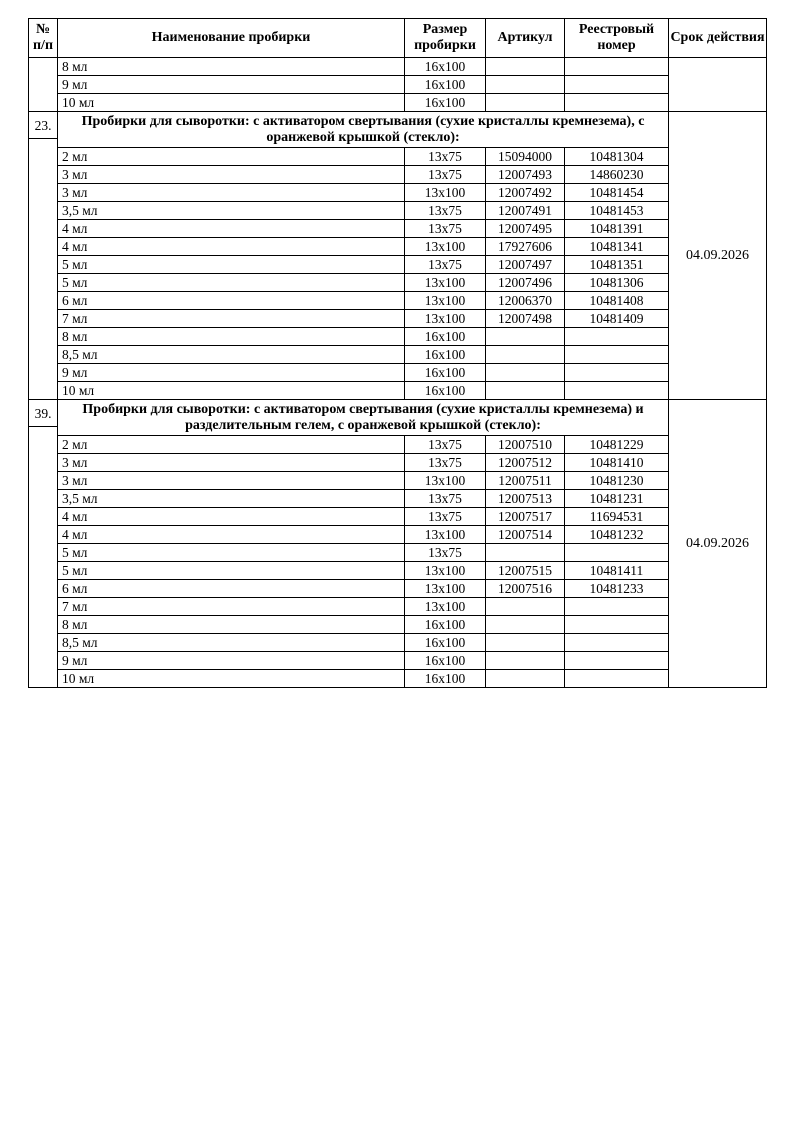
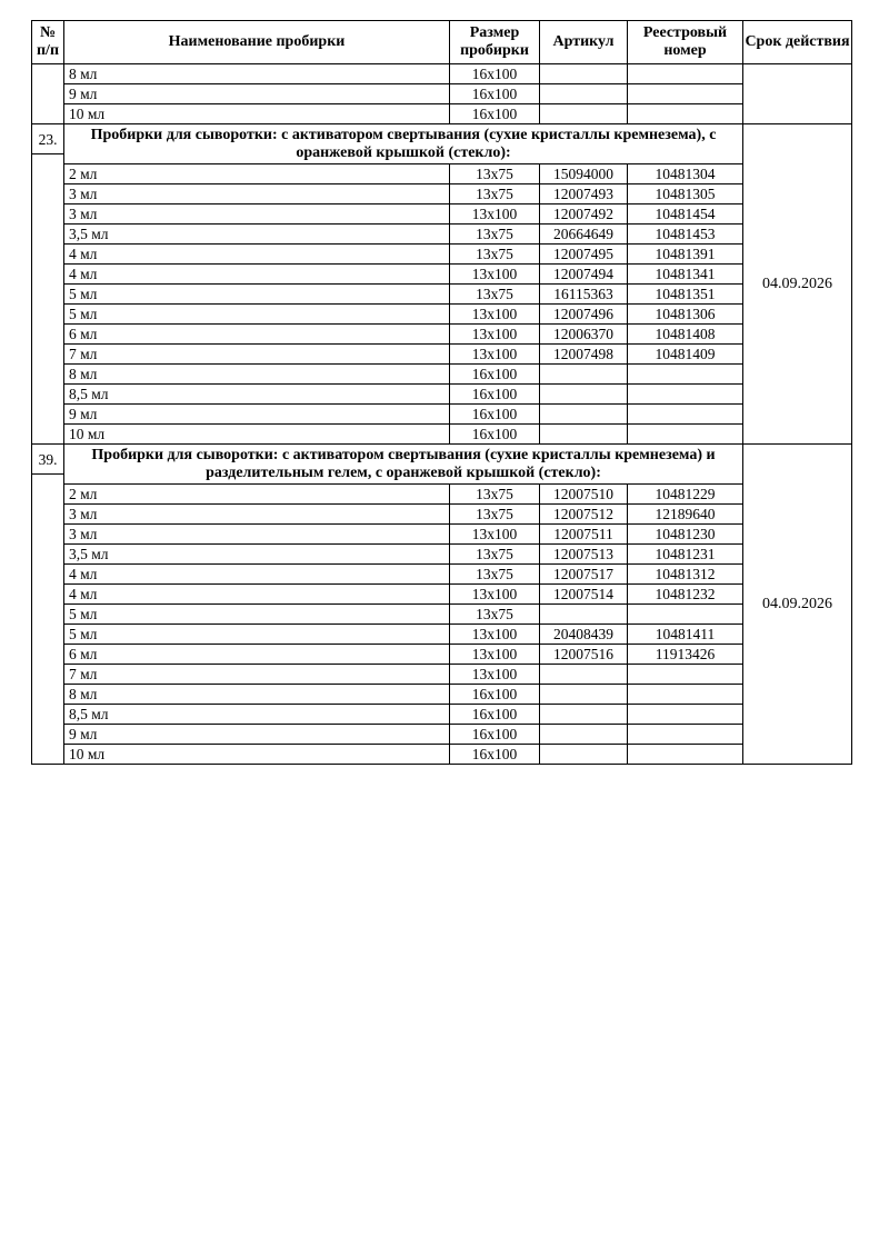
  № п/п	Наименование пробирки	Размер пробирки	Артикул	Реестровый номер	Срок действия
  	8 мл	16x100
  9 мл	16x100
  10 мл	16x100
  23.	Пробирки для сыворотки: с активатором свертывания (сухие кристаллы кремнезема), с оранжевой крышкой (стекло):	04.09.2026
  2 мл	13x75	15094000	10481304
- 3 мл	13x75	12007493	14860230
+ 3 мл	13x75	12007493	10481305
  3 мл	13x100	12007492	10481454
- 3,5 мл	13x75	12007491	10481453
+ 3,5 мл	13x75	20664649	10481453
  4 мл	13x75	12007495	10481391
- 4 мл	13x100	17927606	10481341
+ 4 мл	13x100	12007494	10481341
- 5 мл	13x75	12007497	10481351
+ 5 мл	13x75	16115363	10481351
  5 мл	13x100	12007496	10481306
  6 мл	13x100	12006370	10481408
  7 мл	13x100	12007498	10481409
  8 мл	16x100
  8,5 мл	16x100
  9 мл	16x100
  10 мл	16x100
  39.	Пробирки для сыворотки: с активатором свертывания (сухие кристаллы кремнезема) и разделительным гелем, с оранжевой крышкой (стекло):	04.09.2026
  2 мл	13x75	12007510	10481229
- 3 мл	13x75	12007512	10481410
+ 3 мл	13x75	12007512	12189640
  3 мл	13x100	12007511	10481230
  3,5 мл	13x75	12007513	10481231
- 4 мл	13x75	12007517	11694531
+ 4 мл	13x75	12007517	10481312
  4 мл	13x100	12007514	10481232
  5 мл	13x75
- 5 мл	13x100	12007515	10481411
+ 5 мл	13x100	20408439	10481411
- 6 мл	13x100	12007516	10481233
+ 6 мл	13x100	12007516	11913426
  7 мл	13x100
  8 мл	16x100
  8,5 мл	16x100
  9 мл	16x100
  10 мл	16x100
